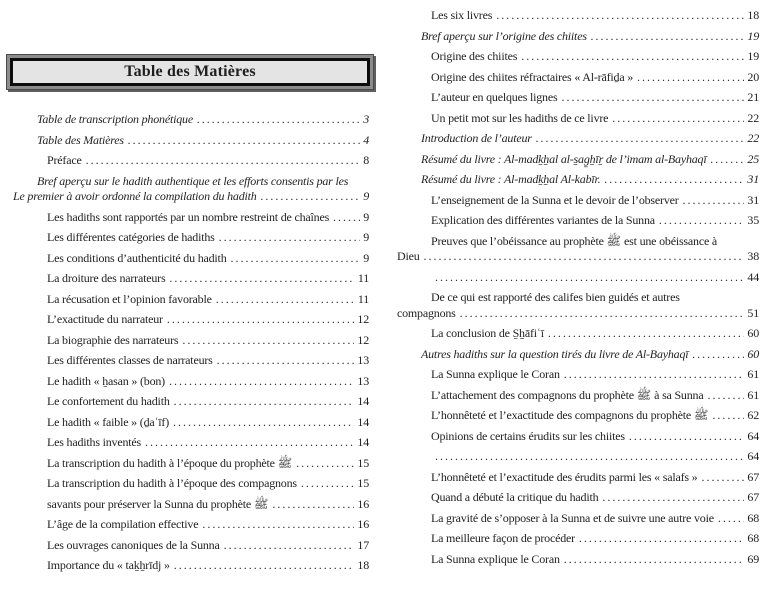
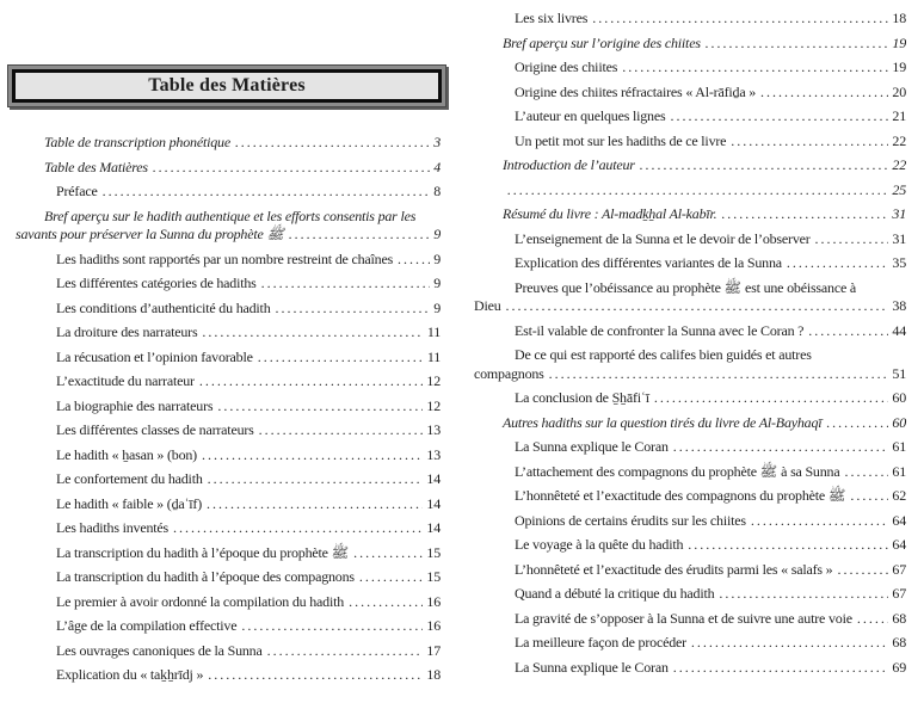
  Table des Matières
  Table de transcription phonétique
  3
  Table des Matières
  4
  Préface
  8
  Bref aperçu sur le hadith authentique et les efforts consentis par les
- Le premier à avoir ordonné la compilation du hadith
+ savants pour préserver la Sunna du prophète ﷺ
  9
  Les hadiths sont rapportés par un nombre restreint de chaînes
  9
  Les différentes catégories de hadiths
  9
  Les conditions d’authenticité du hadith
  9
  La droiture des narrateurs
  11
  La récusation et l’opinion favorable
  11
  L’exactitude du narrateur
  12
  La biographie des narrateurs
  12
  Les différentes classes de narrateurs
  13
  Le hadith « ẖasan » (bon)
  13
  Le confortement du hadith
  14
  Le hadith « faible » (ḏaʿīf)
  14
  Les hadiths inventés
  14
  La transcription du hadith à l’époque du prophète ﷺ
  15
  La transcription du hadith à l’époque des compagnons
  15
- savants pour préserver la Sunna du prophète ﷺ
+ Le premier à avoir ordonné la compilation du hadith
  16
  L’âge de la compilation effective
  16
  Les ouvrages canoniques de la Sunna
  17
- Importance du « taḵẖrīdj »
+ Explication du « taḵẖrīdj »
  18
  Les six livres
  18
  Bref aperçu sur l’origine des chiites
  19
  Origine des chiites
  19
  Origine des chiites réfractaires « Al-rāfiḏa »
  20
  L’auteur en quelques lignes
  21
  Un petit mot sur les hadiths de ce livre
  22
  Introduction de l’auteur
  22
- Résumé du livre : Al-madḵẖal al-s̱ag̱ẖīṟ de l’imam al-Bayhaqī
  25
  Résumé du livre : Al-madḵẖal Al-kabīr.
  31
  L’enseignement de la Sunna et le devoir de l’observer
  31
  Explication des différentes variantes de la Sunna
  35
  Preuves que l’obéissance au prophète ﷺ est une obéissance à
  Dieu
  38
+ Est-il valable de confronter la Sunna avec le Coran ?
  44
  De ce qui est rapporté des califes bien guidés et autres
  compagnons
  51
  La conclusion de S̱ẖāfiʿī
  60
  Autres hadiths sur la question tirés du livre de Al-Bayhaqī
  60
  La Sunna explique le Coran
  61
  L’attachement des compagnons du prophète ﷺ à sa Sunna
  61
  L’honnêteté et l’exactitude des compagnons du prophète ﷺ
  62
  Opinions de certains érudits sur les chiites
  64
+ Le voyage à la quête du hadith
  64
  L’honnêteté et l’exactitude des érudits parmi les « salafs »
  67
  Quand a débuté la critique du hadith
  67
  La gravité de s’opposer à la Sunna et de suivre une autre voie
  68
  La meilleure façon de procéder
  68
  La Sunna explique le Coran
  69
